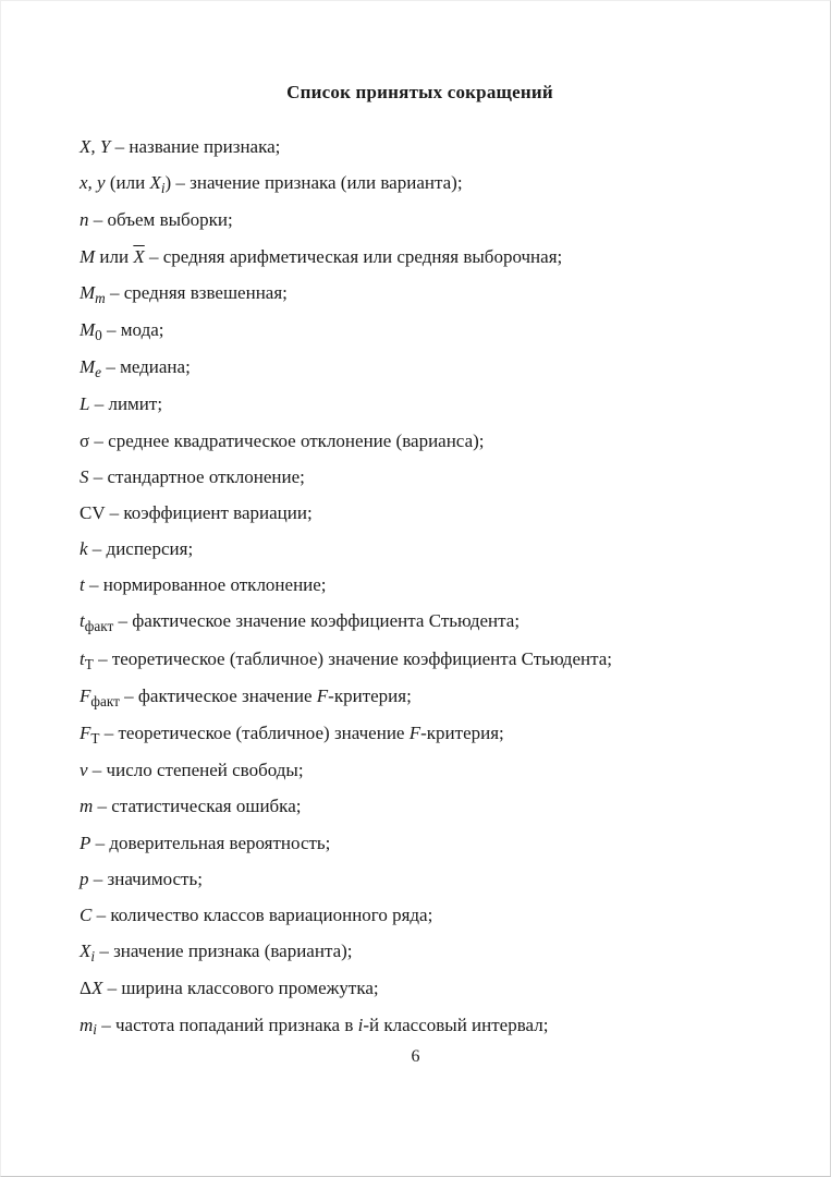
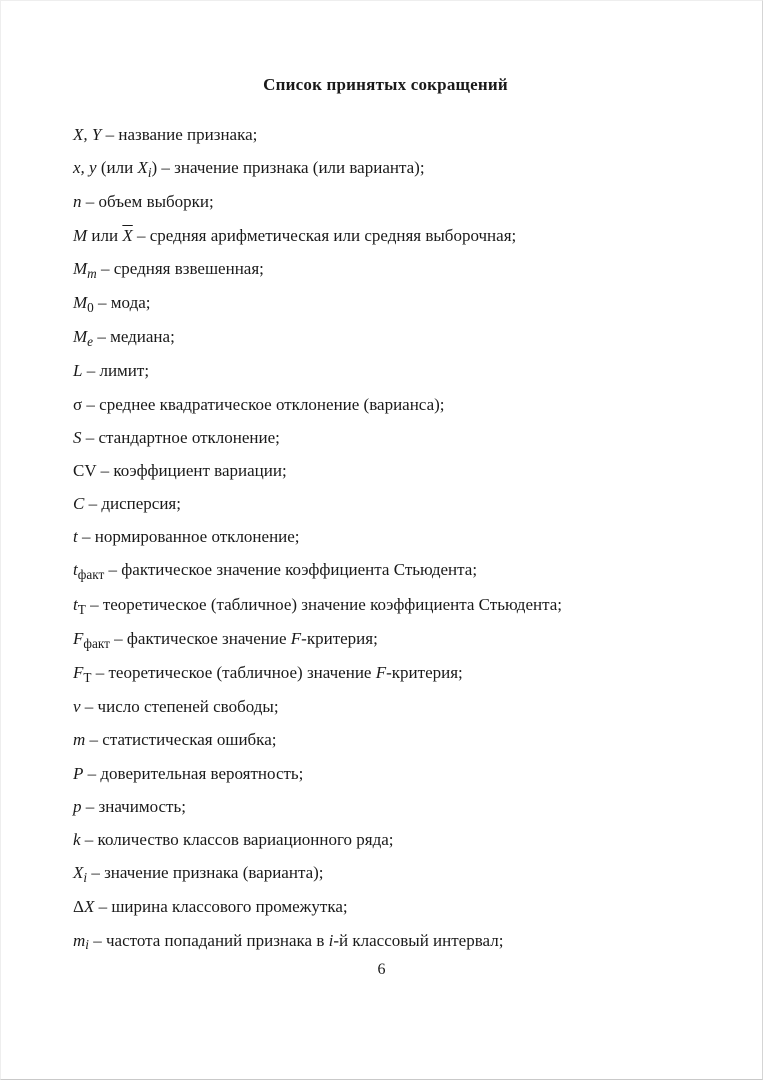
  Список принятых сокращений
  X, Y – название признака;
  x, y (или Xi) – значение признака (или варианта);
  n – объем выборки;
  M или X – средняя арифметическая или средняя выборочная;
  Mm – средняя взвешенная;
  M0 – мода;
  Me – медиана;
  L – лимит;
  σ – среднее квадратическое отклонение (варианса);
  S – стандартное отклонение;
  CV – коэффициент вариации;
- k – дисперсия;
+ C – дисперсия;
  t – нормированное отклонение;
  tфакт – фактическое значение коэффициента Стьюдента;
  tТ – теоретическое (табличное) значение коэффициента Стьюдента;
  Fфакт – фактическое значение F-критерия;
  FТ – теоретическое (табличное) значение F-критерия;
  v – число степеней свободы;
  m – статистическая ошибка;
  P – доверительная вероятность;
  p – значимость;
- C – количество классов вариационного ряда;
+ k – количество классов вариационного ряда;
  Xi – значение признака (варианта);
  ΔX – ширина классового промежутка;
  mi – частота попаданий признака в i-й классовый интервал;
  6
